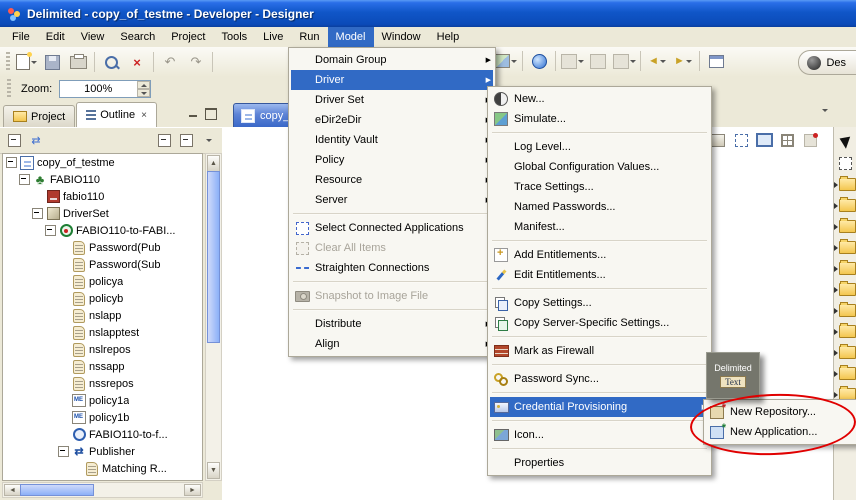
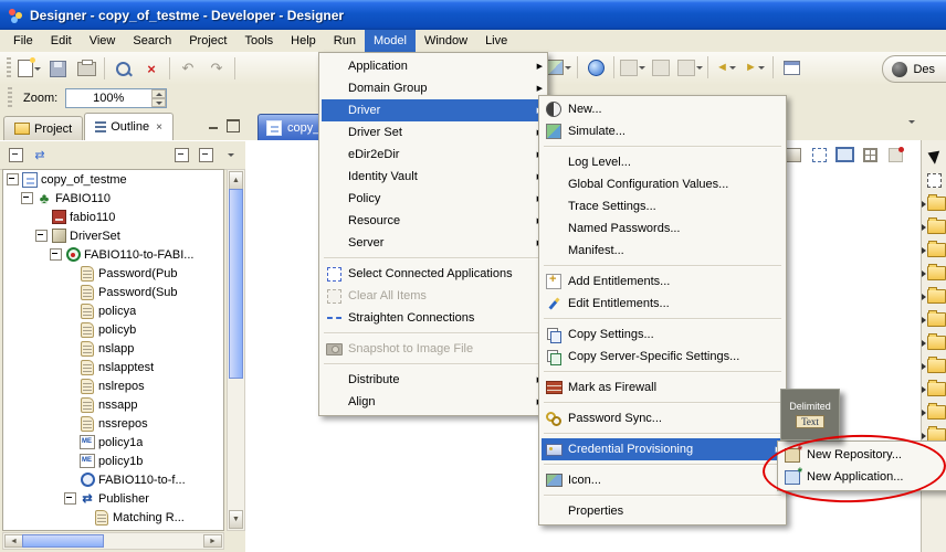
- Delimited - copy_of_testme - Developer - Designer
+ Designer - copy_of_testme - Developer - Designer
  File
  Edit
  View
  Search
  Project
  Tools
- Live
+ Help
  Run
  Model
  Window
- Help
+ Live
  ×
  ↶
  ↷
  ◄
  ►
  Des
  Zoom:
  100%
  Project
  Outline
  ×
  ⇄
  copy_of_testme
  ♣
  FABIO110
  fabio110
  DriverSet
  FABIO110-to-FABI...
  Password(Pub
  Password(Sub
  policya
  policyb
  nslapp
  nslapptest
  nslrepos
  nssapp
  nssrepos
  policy1a
  policy1b
  FABIO110-to-f...
  ⇄
  Publisher
  Matching R...
+ Application
  Domain Group
  Driver
  Driver Set
  eDir2eDir
  Identity Vault
  Policy
  Resource
  Server
  Select Connected Applications
  Clear All Items
  Straighten Connections
  Snapshot to Image File
  Distribute
  Align
  New...
  Simulate...
  Log Level...
  Global Configuration Values...
  Trace Settings...
  Named Passwords...
  Manifest...
  Add Entitlements...
  Edit Entitlements...
  Copy Settings...
  Copy Server-Specific Settings...
  Mark as Firewall
  Password Sync...
  Credential Provisioning
  Icon...
  Properties
  New Repository...
  New Application...
  Delimited
  Text
